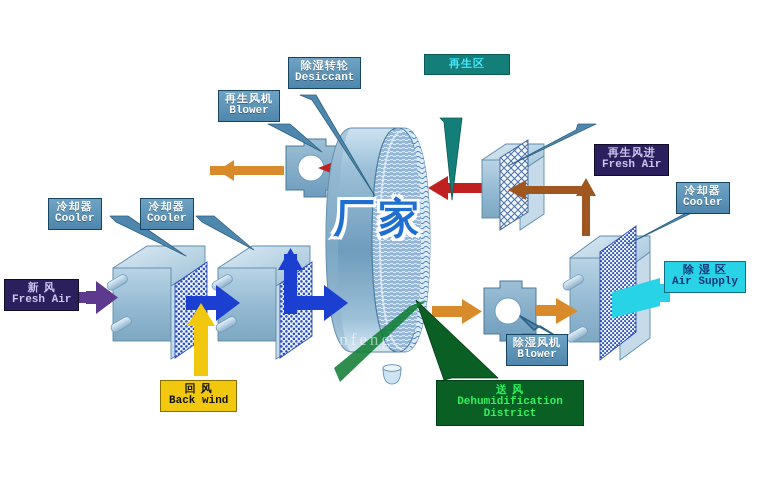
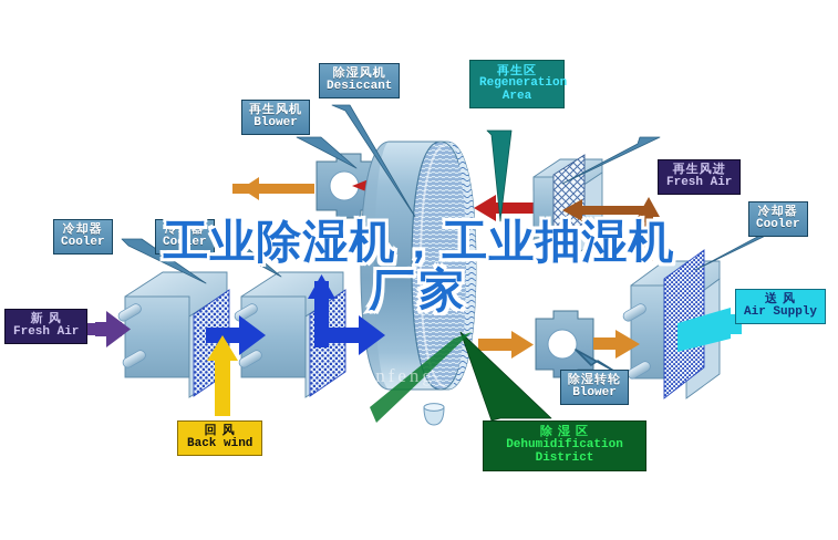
- 除湿转轮
+ 除湿风机
  Desiccant
  再生风机
  Blower
  再生区
+ Regeneration Area
  再生风进
  Fresh Air
  冷却器
  Cooler
  冷却器
  Cooler
  冷却器
  Cooler
  新 风
  Fresh Air
  回 风
  Back wind
- 除 湿 区
+ 送 风
  Air Supply
- 除湿风机
+ 除湿转轮
  Blower
- 送 风
+ 除 湿 区
  Dehumidification District
  xinfeng
+ 工业除湿机，工业抽湿机
  厂家
